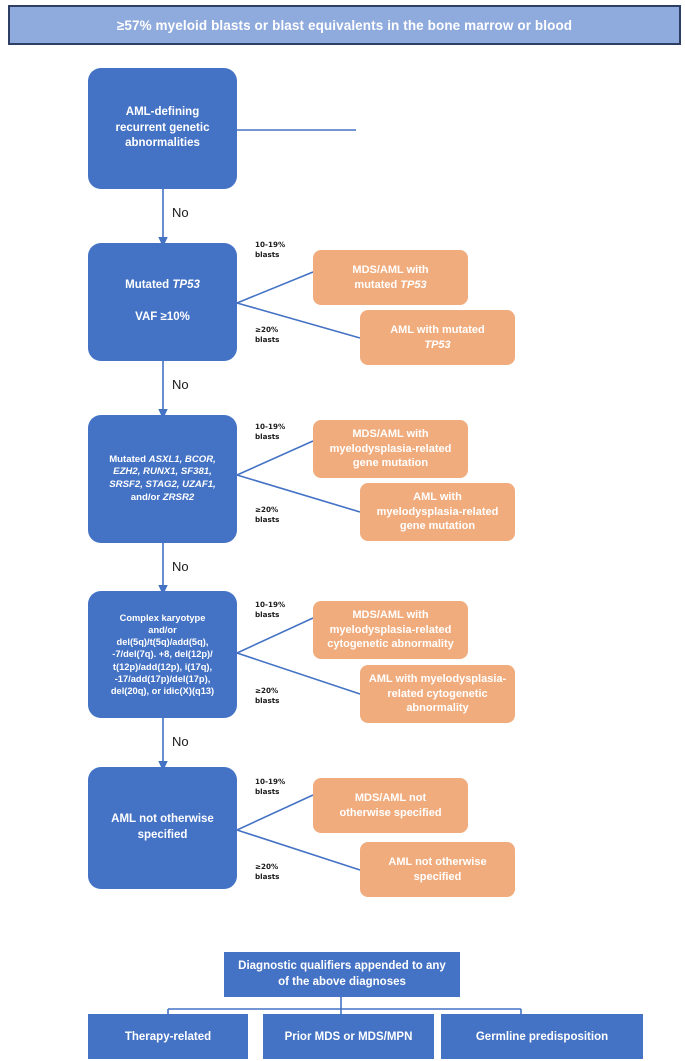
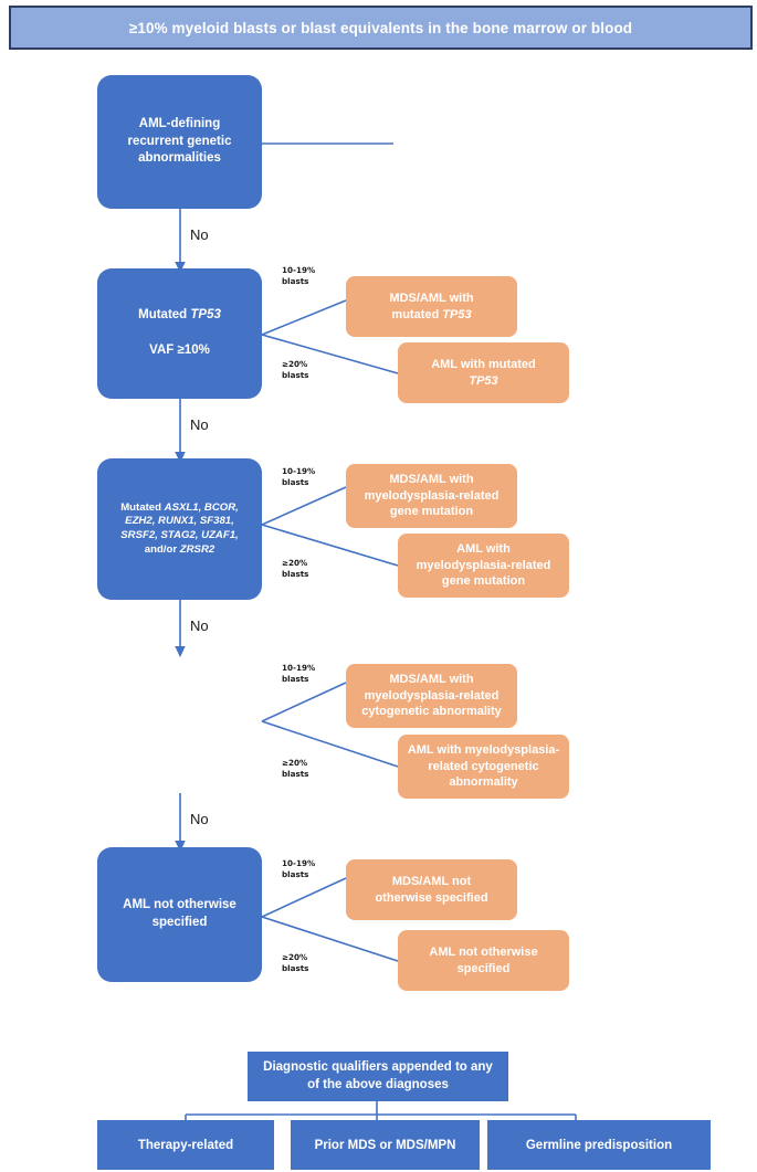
- ≥57% myeloid blasts or blast equivalents in the bone marrow or blood
+ ≥10% myeloid blasts or blast equivalents in the bone marrow or blood
  AML-defining
  recurrent genetic
  abnormalities
  No
  Mutated TP53
  VAF ≥10%
  10-19%
  blasts
  ≥20%
  blasts
  MDS/AML with
  mutated TP53
  AML with mutated
  TP53
  No
  Mutated ASXL1, BCOR,
  EZH2, RUNX1, SF381,
  SRSF2, STAG2, UZAF1,
  and/or ZRSR2
  10-19%
  blasts
  ≥20%
  blasts
  MDS/AML with
  myelodysplasia-related
  gene mutation
  AML with
  myelodysplasia-related
  gene mutation
  No
- Complex karyotype
- and/or
- del(5q)/t(5q)/add(5q),
- -7/del(7q). +8, del(12p)/
- t(12p)/add(12p), i(17q),
- -17/add(17p)/del(17p),
- del(20q), or idic(X)(q13)
  10-19%
  blasts
  ≥20%
  blasts
  MDS/AML with
  myelodysplasia-related
  cytogenetic abnormality
  AML with myelodysplasia-
  related cytogenetic
  abnormality
  No
  AML not otherwise
  specified
  10-19%
  blasts
  ≥20%
  blasts
  MDS/AML not
  otherwise specified
  AML not otherwise
  specified
  Diagnostic qualifiers appended to any
  of the above diagnoses
  Therapy-related
  Prior MDS or MDS/MPN
  Germline predisposition
